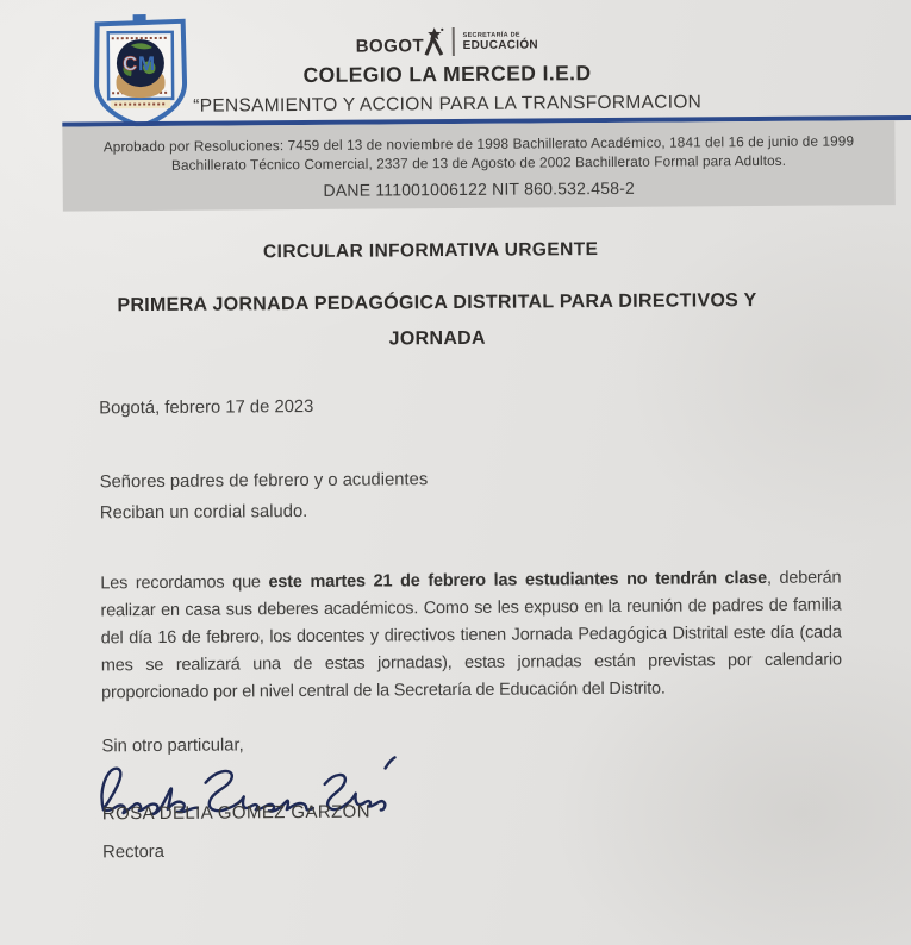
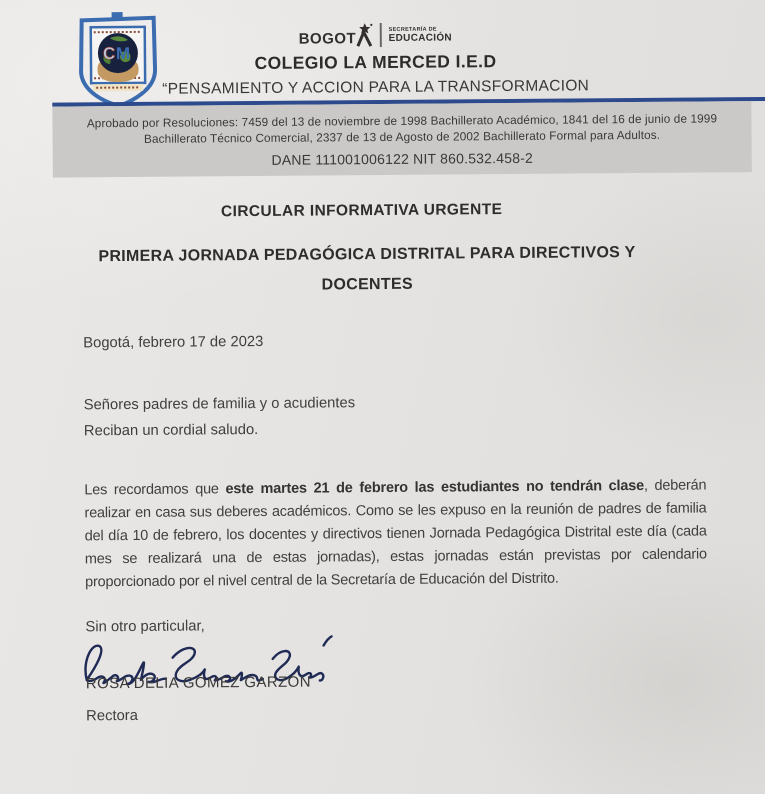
  C
  M
  BOGOT
  EDUCACIÓN
  COLEGIO LA MERCED I.E.D
  “PENSAMIENTO Y ACCION PARA LA TRANSFORMACION
  Aprobado por Resoluciones: 7459 del 13 de noviembre de 1998 Bachillerato Académico, 1841 del 16 de junio de 1999
  Bachillerato Técnico Comercial, 2337 de 13 de Agosto de 2002 Bachillerato Formal para Adultos.
  DANE 111001006122 NIT 860.532.458-2
  CIRCULAR INFORMATIVA URGENTE
- PRIMERA JORNADA PEDAGÓGICA DISTRITAL PARA DIRECTIVOS Y JORNADA
+ PRIMERA JORNADA PEDAGÓGICA DISTRITAL PARA DIRECTIVOS Y DOCENTES
  Bogotá, febrero 17 de 2023
- Señores padres de febrero y o acudientes
+ Señores padres de familia y o acudientes
  Reciban un cordial saludo.
- Les recordamos que este martes 21 de febrero las estudiantes no tendrán clase, deberán realizar en casa sus deberes académicos. Como se les expuso en la reunión de padres de familia del día 16 de febrero, los docentes y directivos tienen Jornada Pedagógica Distrital este día (cada mes se realizará una de estas jornadas), estas jornadas están previstas por calendario proporcionado por el nivel central de la Secretaría de Educación del Distrito.
+ Les recordamos que este martes 21 de febrero las estudiantes no tendrán clase, deberán realizar en casa sus deberes académicos. Como se les expuso en la reunión de padres de familia del día 10 de febrero, los docentes y directivos tienen Jornada Pedagógica Distrital este día (cada mes se realizará una de estas jornadas), estas jornadas están previstas por calendario proporcionado por el nivel central de la Secretaría de Educación del Distrito.
  Sin otro particular,
  ROSA DELIA GÓMEZ GARZÓN
  Rectora
